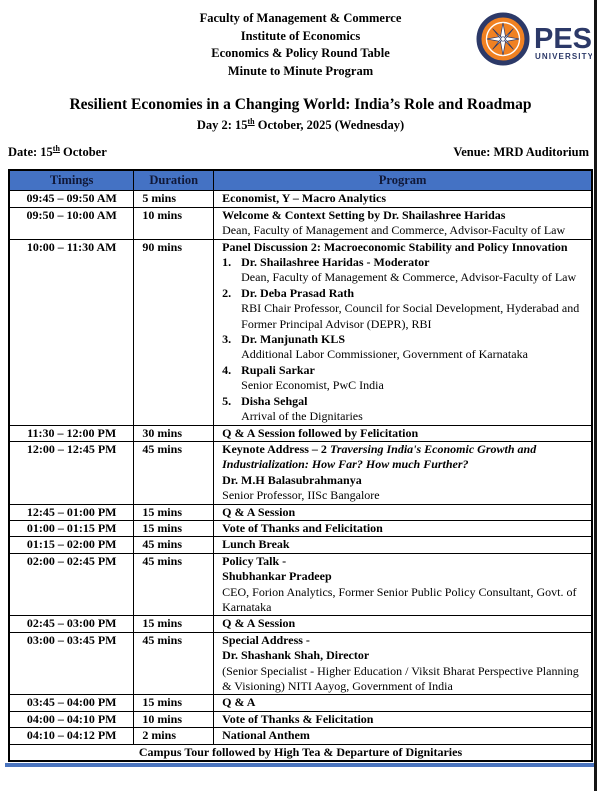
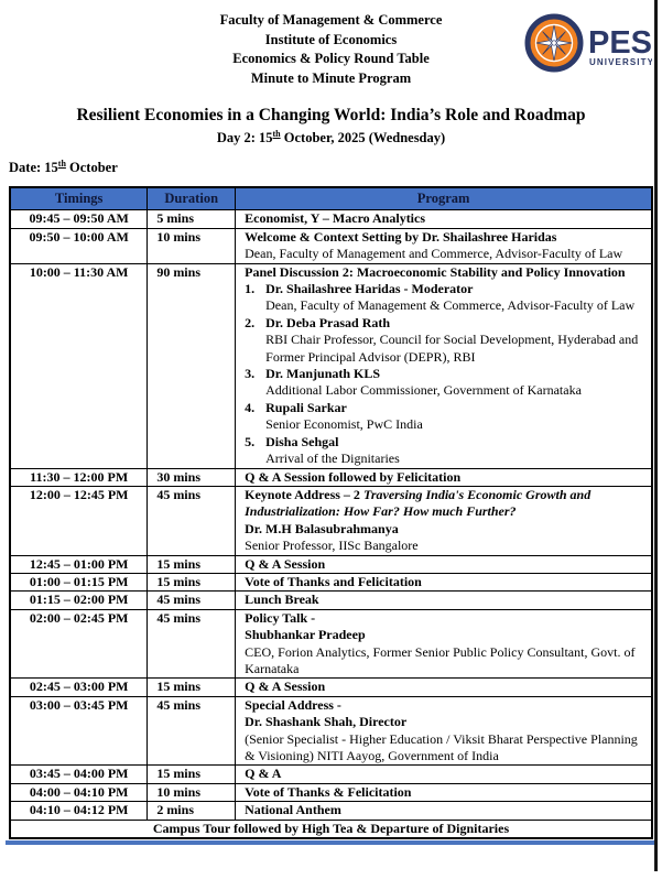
  Faculty of Management & Commerce
  Institute of Economics
  Economics & Policy Round Table
  Minute to Minute Program
  PES
  UNIVERSITY
  Resilient Economies in a Changing World: India’s Role and Roadmap
  Day 2: 15th October, 2025 (Wednesday)
  Date: 15th October
- Venue: MRD Auditorium
  Timings	Duration	Program
  09:45 – 09:50 AM	5 mins	Economist, Y – Macro Analytics
  09:50 – 10:00 AM	10 mins	Welcome & Context Setting by Dr. Shailashree HaridasDean, Faculty of Management and Commerce, Advisor-Faculty of Law
  10:00 – 11:30 AM	90 mins	Panel Discussion 2: Macroeconomic Stability and Policy Innovation1. Dr. Shailashree Haridas - ModeratorDean, Faculty of Management & Commerce, Advisor-Faculty of Law2. Dr. Deba Prasad RathRBI Chair Professor, Council for Social Development, Hyderabad and Former Principal Advisor (DEPR), RBI3. Dr. Manjunath KLSAdditional Labor Commissioner, Government of Karnataka4. Rupali SarkarSenior Economist, PwC India5. Disha SehgalArrival of the Dignitaries
  11:30 – 12:00 PM	30 mins	Q & A Session followed by Felicitation
  12:00 – 12:45 PM	45 mins	Keynote Address – 2 Traversing India's Economic Growth and Industrialization: How Far? How much Further?Dr. M.H BalasubrahmanyaSenior Professor, IISc Bangalore
  12:45 – 01:00 PM	15 mins	Q & A Session
  01:00 – 01:15 PM	15 mins	Vote of Thanks and Felicitation
  01:15 – 02:00 PM	45 mins	Lunch Break
  02:00 – 02:45 PM	45 mins	Policy Talk -Shubhankar PradeepCEO, Forion Analytics, Former Senior Public Policy Consultant, Govt. of Karnataka
  02:45 – 03:00 PM	15 mins	Q & A Session
  03:00 – 03:45 PM	45 mins	Special Address -Dr. Shashank Shah, Director(Senior Specialist - Higher Education / Viksit Bharat Perspective Planning & Visioning) NITI Aayog, Government of India
  03:45 – 04:00 PM	15 mins	Q & A
  04:00 – 04:10 PM	10 mins	Vote of Thanks & Felicitation
  04:10 – 04:12 PM	2 mins	National Anthem
  Campus Tour followed by High Tea & Departure of Dignitaries
